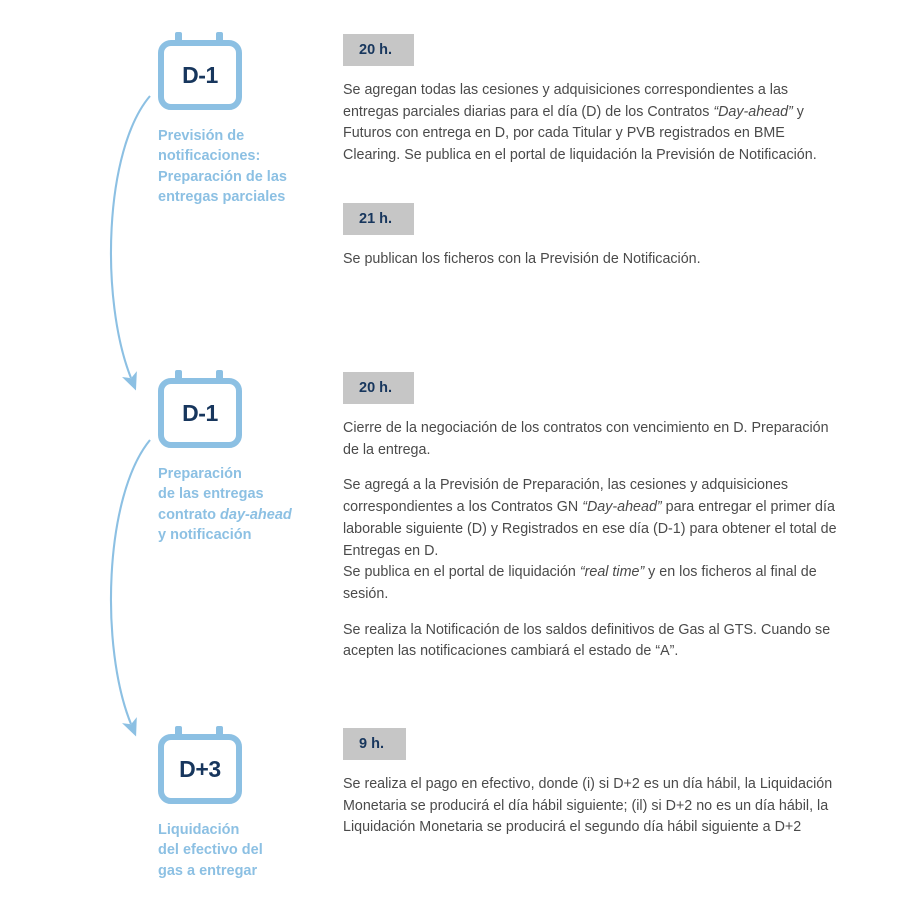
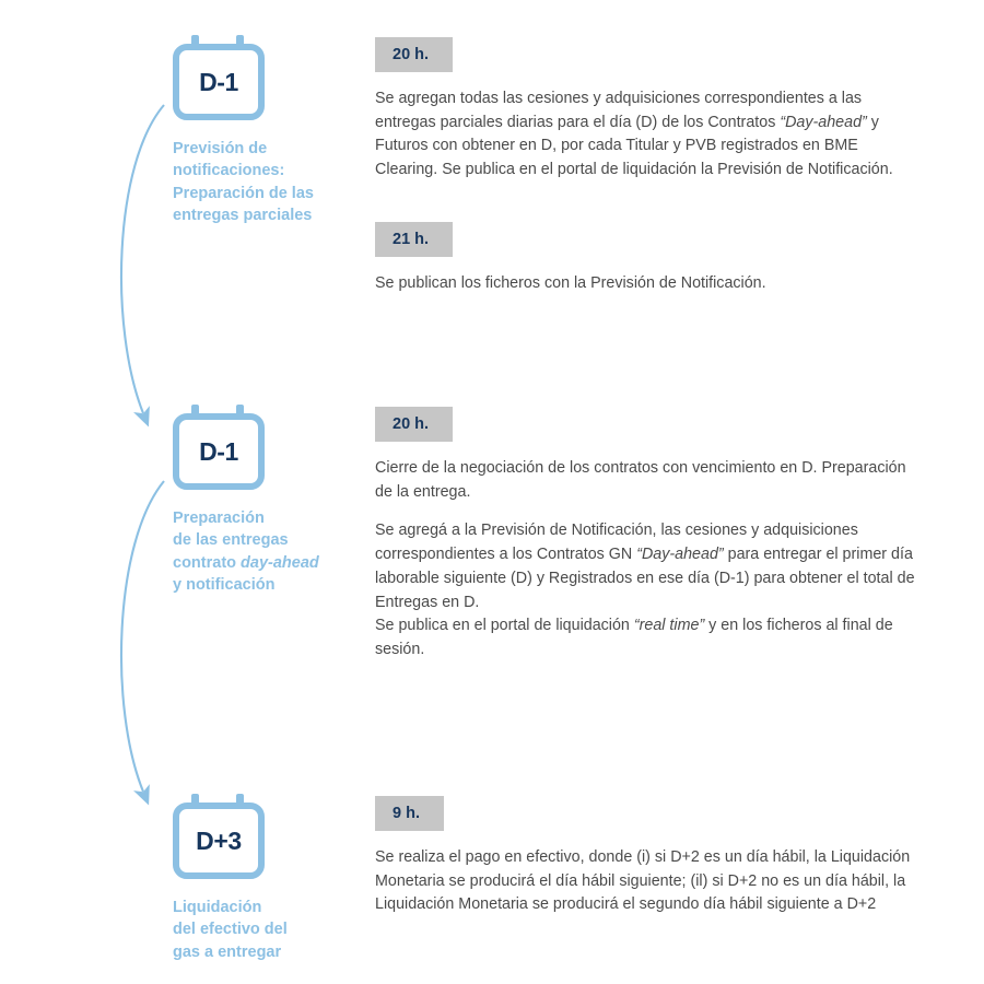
  D-1
  Previsión de
  notificaciones:
  Preparación de las
  entregas parciales
  20 h.
- Se agregan todas las cesiones y adquisiciones correspondientes a las entregas parciales diarias para el día (D) de los Contratos “Day-ahead” y Futuros con entrega en D, por cada Titular y PVB registrados en BME Clearing. Se publica en el portal de liquidación la Previsión de Notificación.
+ Se agregan todas las cesiones y adquisiciones correspondientes a las entregas parciales diarias para el día (D) de los Contratos “Day-ahead” y Futuros con obtener en D, por cada Titular y PVB registrados en BME Clearing. Se publica en el portal de liquidación la Previsión de Notificación.
  21 h.
  Se publican los ficheros con la Previsión de Notificación.
  D-1
  Preparación
  de las entregas
  contrato day-ahead
  y notificación
  20 h.
  Cierre de la negociación de los contratos con vencimiento en D. Preparación de la entrega.
- Se agregá a la Previsión de Preparación, las cesiones y adquisiciones correspondientes a los Contratos GN “Day-ahead” para entregar el primer día laborable siguiente (D) y Registrados en ese día (D-1) para obtener el total de Entregas en D.
+ Se agregá a la Previsión de Notificación, las cesiones y adquisiciones correspondientes a los Contratos GN “Day-ahead” para entregar el primer día laborable siguiente (D) y Registrados en ese día (D-1) para obtener el total de Entregas en D.
  Se publica en el portal de liquidación “real time” y en los ficheros al final de sesión.
- Se realiza la Notificación de los saldos definitivos de Gas al GTS. Cuando se acepten las notificaciones cambiará el estado de “A”.
  D+3
  Liquidación
  del efectivo del
  gas a entregar
  9 h.
  Se realiza el pago en efectivo, donde (i) si D+2 es un día hábil, la Liquidación Monetaria se producirá el día hábil siguiente; (il) si D+2 no es un día hábil, la Liquidación Monetaria se producirá el segundo día hábil siguiente a D+2
